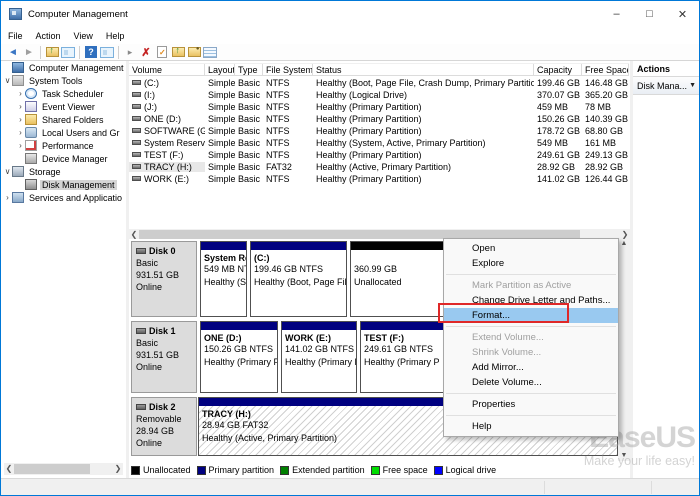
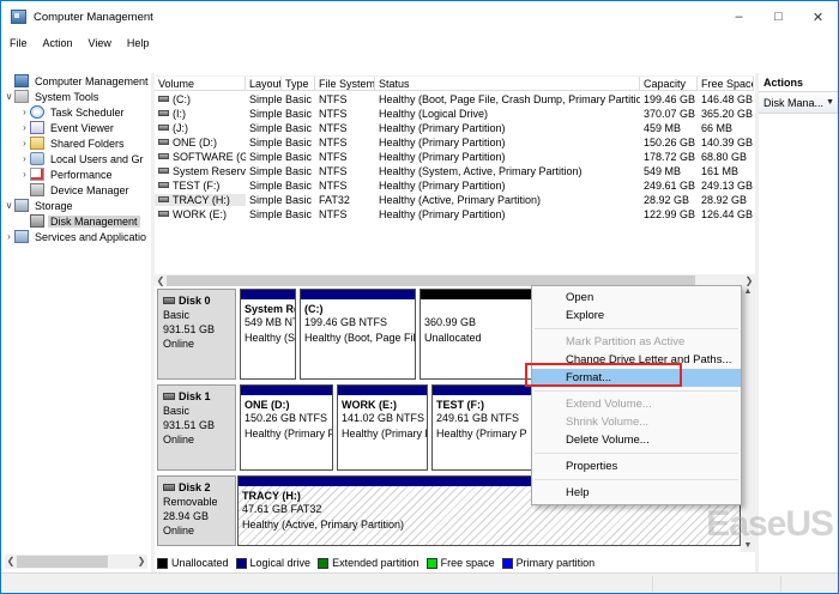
  Computer Management
  –
  □
  ✕
  File
  Action
  View
  Help
- ◄
- ►
- ?
- ▸
- ✗
  Computer Management
  ∨
  System Tools
  ›
  Task Scheduler
  ›
  Event Viewer
  ›
  Shared Folders
  ›
  Local Users and Gr
  ›
  Performance
  Device Manager
  ∨
  Storage
  Disk Management
  ›
  Services and Applicatio
  ❮
  ❯
  Volume
  Layout
  Type
  File System
  Status
  Capacity
  Free Spac
  (C:)
  Simple
  Basic
  NTFS
  Healthy (Boot, Page File, Crash Dump, Primary Partitio
  199.46 GB
  146.48 GB
  (I:)
  Simple
  Basic
  NTFS
  Healthy (Logical Drive)
  370.07 GB
  365.20 GB
  (J:)
  Simple
  Basic
  NTFS
  Healthy (Primary Partition)
  459 MB
- 78 MB
+ 66 MB
  ONE (D:)
  Simple
  Basic
  NTFS
  Healthy (Primary Partition)
  150.26 GB
  140.39 GB
  SOFTWARE (G
  Simple
  Basic
  NTFS
  Healthy (Primary Partition)
  178.72 GB
  68.80 GB
  System Reserv
  Simple
  Basic
  NTFS
  Healthy (System, Active, Primary Partition)
  549 MB
  161 MB
  TEST (F:)
  Simple
  Basic
  NTFS
  Healthy (Primary Partition)
  249.61 GB
  249.13 GB
  TRACY (H:)
  Simple
  Basic
  FAT32
  Healthy (Active, Primary Partition)
  28.92 GB
  28.92 GB
  WORK (E:)
  Simple
  Basic
  NTFS
  Healthy (Primary Partition)
- 141.02 GB
+ 122.99 GB
  126.44 GB
  ❮
  ❯
  Disk 0
  Basic
  931.51 GB
  Online
  System R
  549 MB N
  Healthy (S
  (C:)
  199.46 GB NTFS
  Healthy (Boot, Page Fil
  360.99 GB
  Unallocated
  Disk 1
  Basic
  931.51 GB
  Online
  ONE (D:)
  150.26 GB NTFS
  Healthy (Primary P
  WORK (E:)
  141.02 GB NTFS
  Healthy (Primary
  TEST (F:)
  249.61 GB NTFS
  Healthy (Primary P
  Disk 2
  Removable
  28.94 GB
  Online
  TRACY (H:)
- 28.94 GB FAT32
+ 47.61 GB FAT32
  Healthy (Active, Primary Partition)
  Unallocated
- Primary partition
+ Logical drive
  Extended partition
  Free space
- Logical drive
+ Primary partition
  Actions
  Disk Mana...
  EaseUS
- Make your life easy!
  Open
  Explore
  Mark Partition as Active
  Change Drive Letter and Paths...
  Format...
  Extend Volume...
  Shrink Volume...
- Add Mirror...
  Delete Volume...
  Properties
  Help
